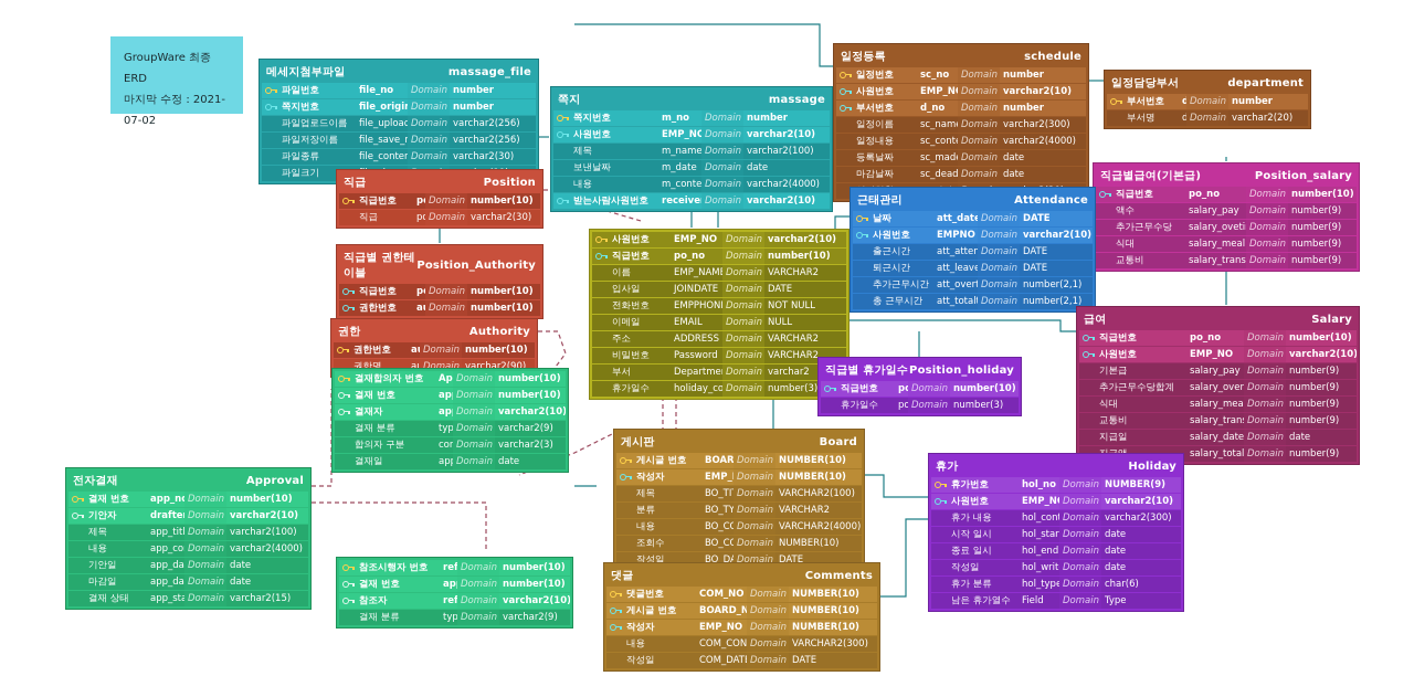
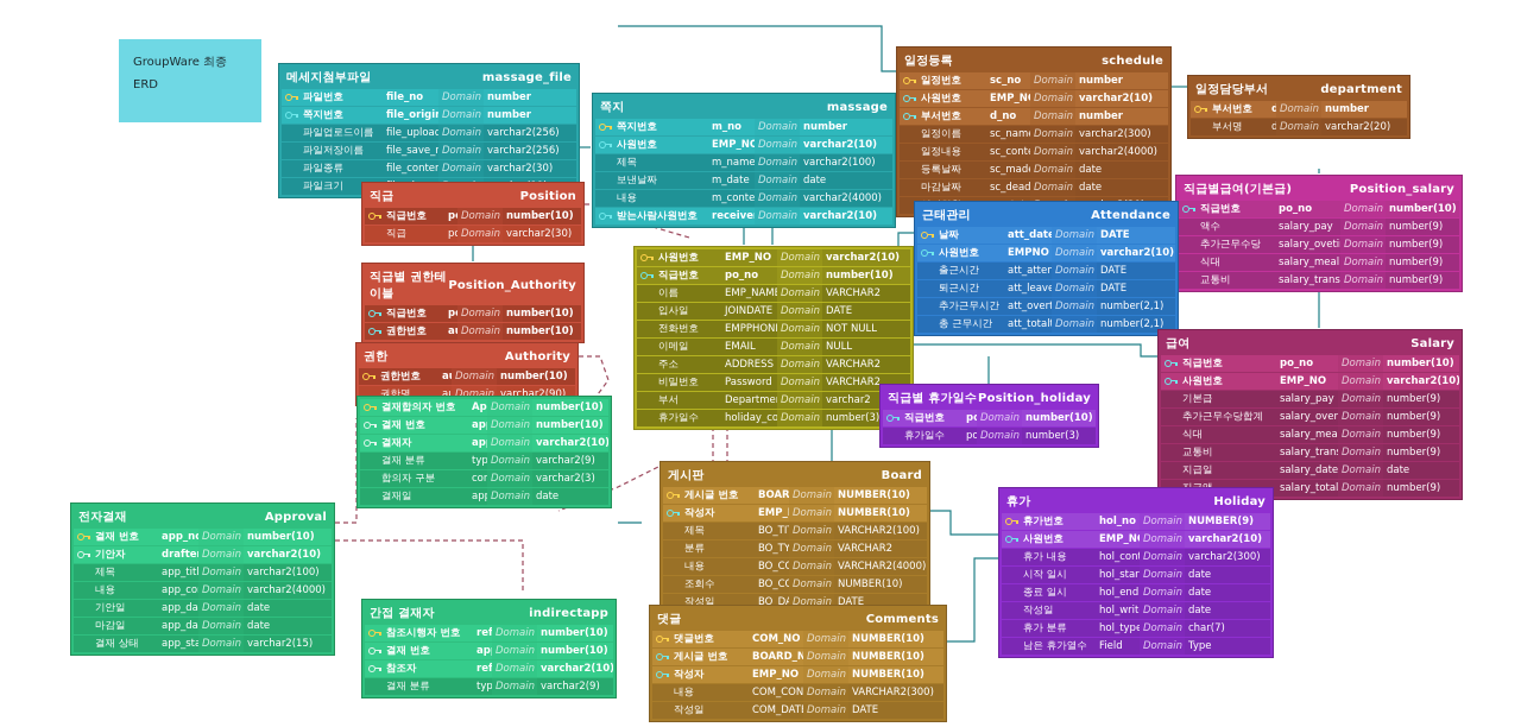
  GroupWare 최종 ERD
- 마지막 수정 : 2021-07-02
  메세지첨부파일
  massage_file
  파일번호
  file_no
  Domain
  number
  쪽지번호
  file_origi
  Domain
  number
  파일업로드이름
  Domain
  varchar2(256)
  파일저장이름
  file_save_
  Domain
  varchar2(256)
  파일종류
  Domain
  varchar2(30)
  파일크기
  쪽지
  massage
  쪽지번호
  m_no
  Domain
  number
  사원번호
  EMP_NO
  Domain
  varchar2(10)
  제목
  m_name
  Domain
  varchar2(100)
  보낸날짜
  m_date
  Domain
  date
  내용
  m_conte
  Domain
  varchar2(4000)
  받는사람사원번호
  Domain
  varchar2(10)
  일정등록
  schedule
  일정번호
  sc_no
  Domain
  number
  사원번호
  EMP_N
  Domain
  varchar2(10)
  부서번호
  d_no
  Domain
  number
  일정이름
  sc_nam
  Domain
  varchar2(300)
  일정내용
  sc_cont
  Domain
  varchar2(4000)
  등록날짜
  sc_mad
  Domain
  date
  마감날짜
  Domain
  date
  일정담당부서
  department
  부서번호
  Domain
  number
  부서명
  Domain
  varchar2(20)
  직급별급여(기본급)
  Position_salary
  직급번호
  po_no
  Domain
  number(10)
  액수
  salary_pay
  Domain
  number(9)
  추가근무수당
  salary_oveti
  Domain
  number(9)
  식대
  salary_meal
  Domain
  number(9)
  교통비
  Domain
  number(9)
  근태관리
  Attendance
  날짜
  att_date
  Domain
  DATE
  사원번호
  EMPNO
  Domain
  varchar2(10)
  출근시간
  att_atten
  Domain
  DATE
  퇴근시간
  att_leave
  Domain
  DATE
  추가근무시간
  att_overt
  Domain
  number(2,1)
  총 근무시간
  Domain
  number(2,1)
  직급
  Position
  직급번호
  Domain
  number(10)
  직급
  Domain
  varchar2(30)
  직급별 권한테이블
  Position_Authority
  직급번호
  Domain
  number(10)
  권한번호
  Domain
  number(10)
  권한
  Authority
  권한번호
  Domain
  number(10)
  권한명
  Domain
  varchar2(90)
  결재합의자 번호
  Domain
  number(10)
  결재 번호
  Domain
  number(10)
  결재자
  Domain
  varchar2(10)
  결재 분류
  typ
  Domain
  varchar2(9)
  합의자 구분
  Domain
  varchar2(3)
  결재일
  Domain
  date
  전자결재
  Approval
  결재 번호
  app_n
  Domain
  number(10)
  기안자
  drafte
  Domain
  varchar2(10)
  제목
  app_titl
  Domain
  varchar2(100)
  내용
  Domain
  varchar2(4000)
  기안일
  Domain
  date
  마감일
  Domain
  date
  결재 상태
  app_sta
  Domain
  varchar2(15)
+ 간접 결재자
+ indirectapp
  참조시행자 번호
  Domain
  number(10)
  결재 번호
  Domain
  number(10)
  참조자
  Domain
  varchar2(10)
  결재 분류
  typ
  Domain
  varchar2(9)
  사원번호
  EMP_NO
  Domain
  varchar2(10)
  직급번호
  po_no
  Domain
  number(10)
  이름
  EMP_NAM
  Domain
  VARCHAR2
  입사일
  JOINDATE
  Domain
  DATE
  전화번호
  EMPPHON
  Domain
  NOT NULL
  이메일
  EMAIL
  Domain
  NULL
  주소
  ADDRESS
  Domain
  VARCHAR2
  비밀번호
  Password
  Domain
  VARCHAR2
  부서
  Departme
  Domain
  varchar2
  휴가일수
  holiday_co
  Domain
  number(3)
  직급별 휴가일수
  Position_holiday
  직급번호
  Domain
  number(10)
  휴가일수
  Domain
  number(3)
  급여
  Salary
  직급번호
  po_no
  Domain
  number(10)
  사원번호
  EMP_NO
  Domain
  varchar2(10)
  기본급
  salary_pay
  Domain
  number(9)
  추가근무수당합계
  salary_over
  Domain
  number(9)
  식대
  salary_mea
  Domain
  number(9)
  교통비
  Domain
  number(9)
  지급일
  salary_date
  Domain
  date
  salary_total
  Domain
  number(9)
  게시판
  Board
  게시글 번호
  Domain
  NUMBER(10)
  작성자
  Domain
  NUMBER(10)
  제목
  Domain
  VARCHAR2(100)
  분류
  BO_TY
  Domain
  VARCHAR2
  내용
  Domain
  VARCHAR2(4000)
  조회수
  Domain
  NUMBER(10)
  작성일
  BO_DA
  Domain
  DATE
  댓글
  Comments
  댓글번호
  COM_NO
  Domain
  NUMBER(10)
  게시글 번호
  BOARD_N
  Domain
  NUMBER(10)
  작성자
  EMP_NO
  Domain
  NUMBER(10)
  내용
  Domain
  VARCHAR2(300)
  작성일
  COM_DAT
  Domain
  DATE
  휴가
  Holiday
  휴가번호
  hol_no
  Domain
  NUMBER(9)
  사원번호
  EMP_N
  Domain
  varchar2(10)
  휴가 내용
  Domain
  varchar2(300)
  시작 일시
  hol_star
  Domain
  date
  종료 일시
  hol_end
  Domain
  date
  작성일
  Domain
  date
  휴가 분류
  hol_type
  Domain
- char(6)
+ char(7)
  남은 휴가열수
  Field
  Domain
  Type
